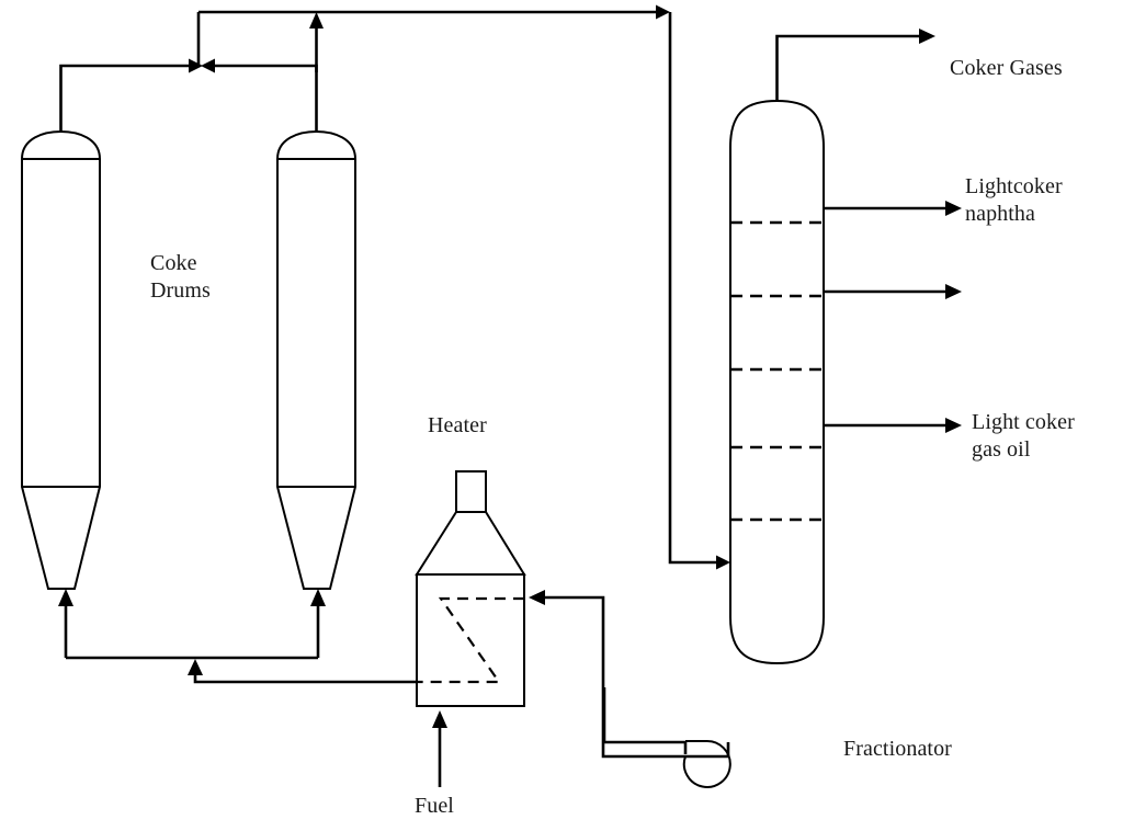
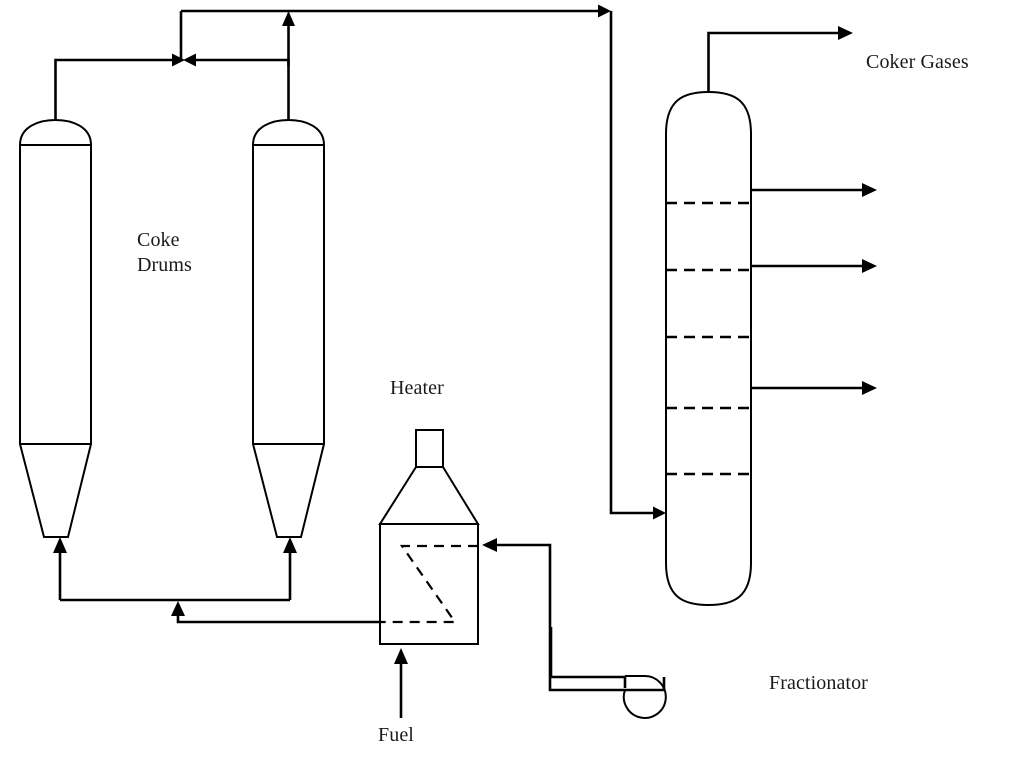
  Coke
  Drums
  Heater
  Fuel
  Coker Gases
- Lightcoker
- naphtha
- Light coker
- gas oil
  Fractionator
